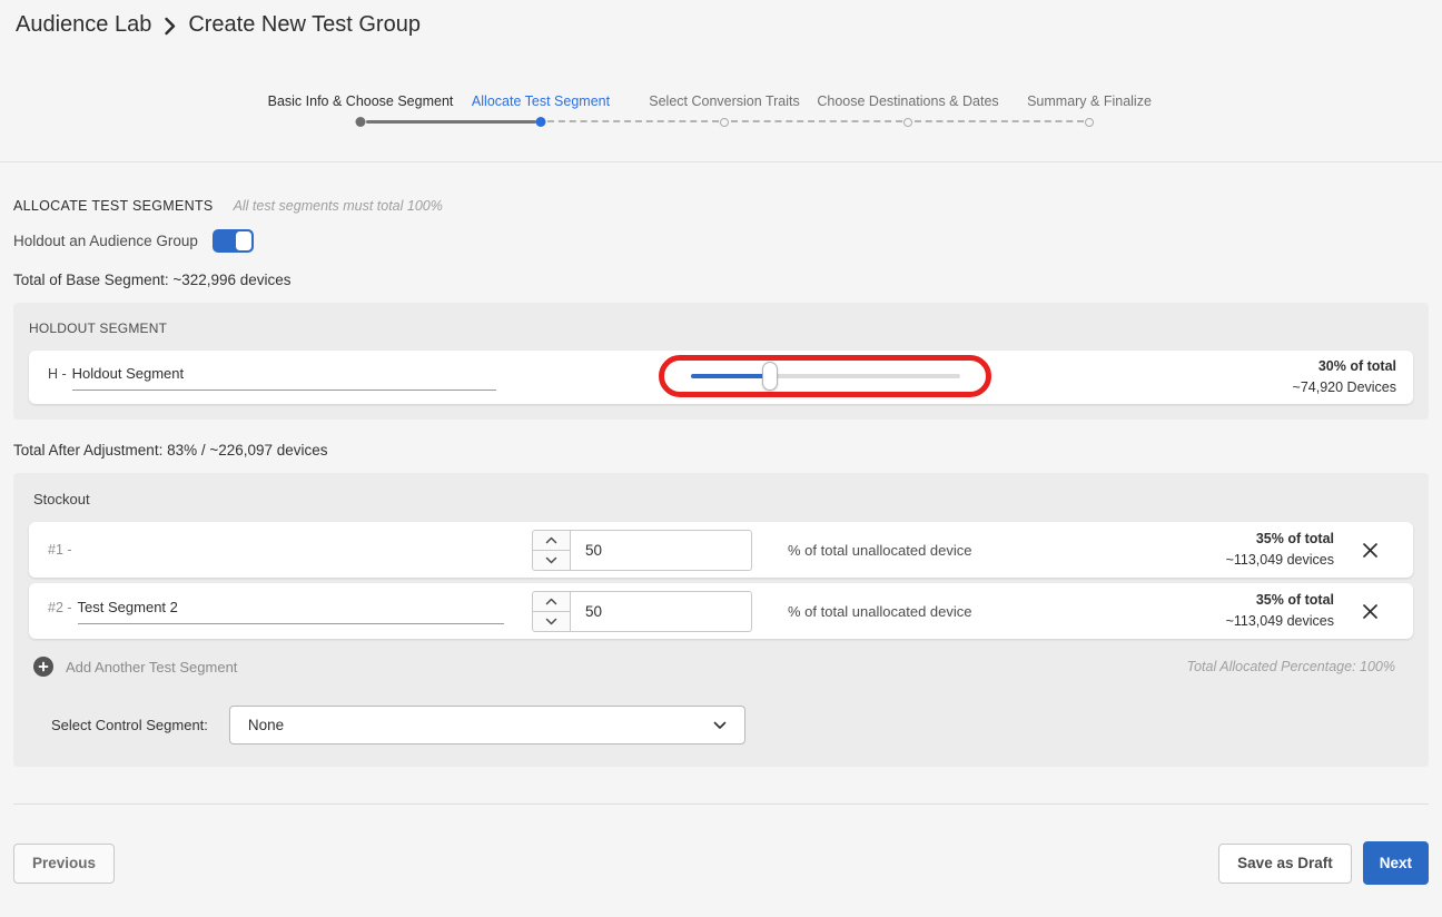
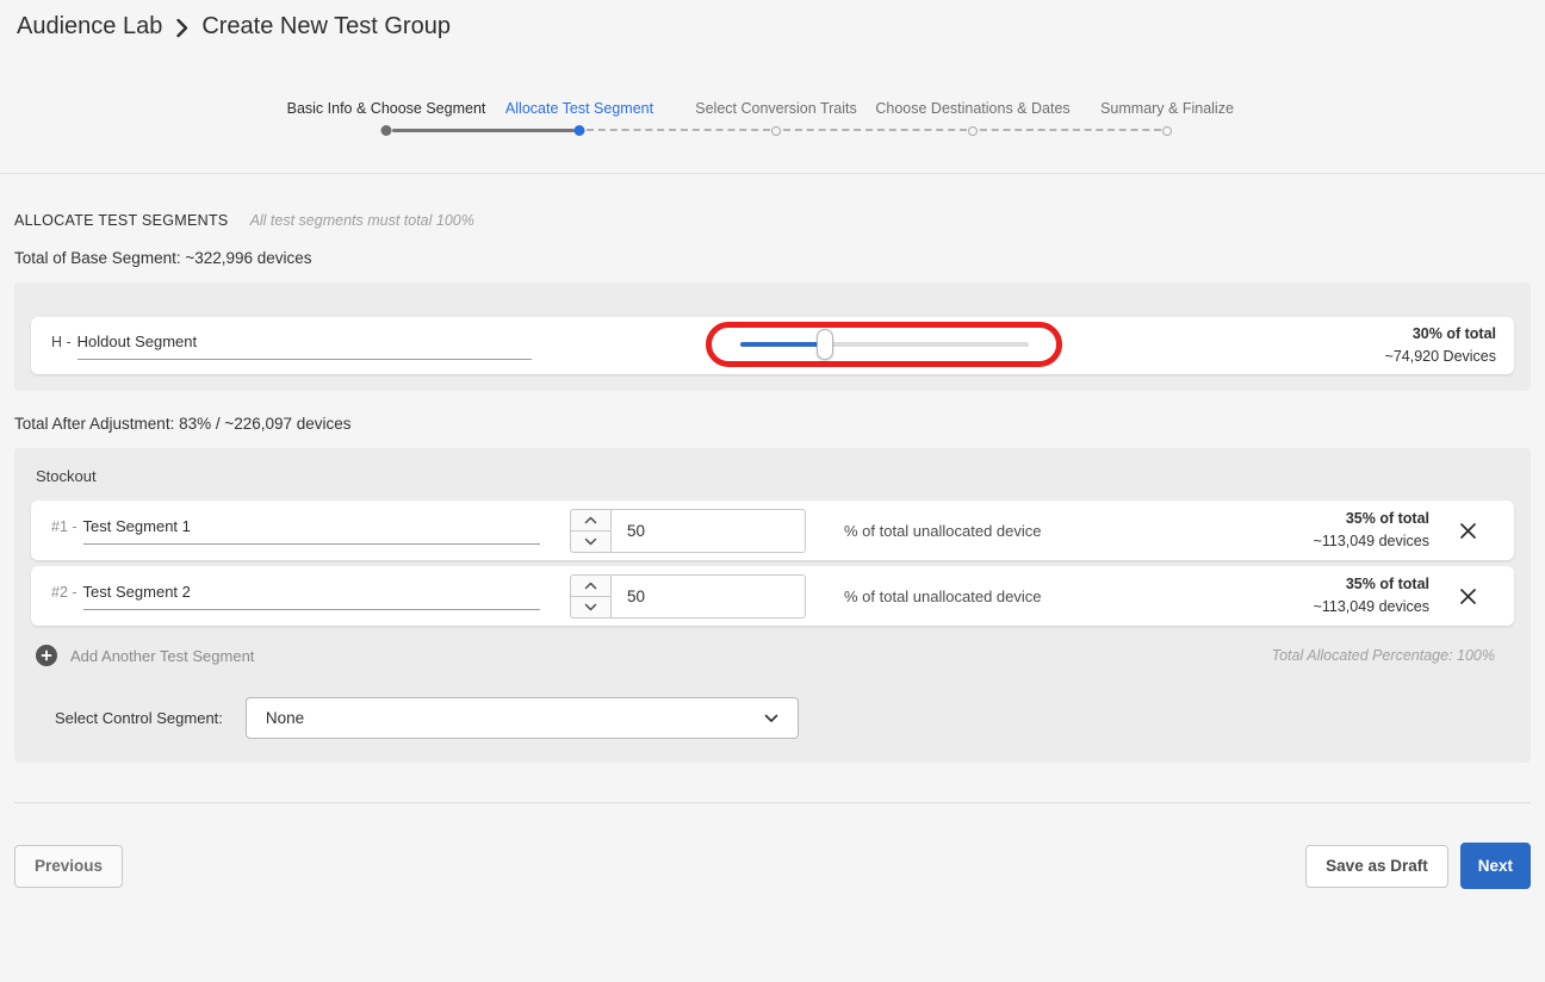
  Audience Lab
  Create New Test Group
  Basic Info & Choose Segment
  Allocate Test Segment
  Select Conversion Traits
  Choose Destinations & Dates
  Summary & Finalize
  ALLOCATE TEST SEGMENTS
  All test segments must total 100%
- Holdout an Audience Group
  Total of Base Segment: ~322,996 devices
- HOLDOUT SEGMENT
  H -
  Holdout Segment
  30% of total
  ~74,920 Devices
  Total After Adjustment: 83% / ~226,097 devices
  Stockout
  #1 -
+ Test Segment 1
  50
  % of total unallocated device
  35% of total
  ~113,049 devices
  #2 -
  Test Segment 2
  50
  % of total unallocated device
  35% of total
  ~113,049 devices
  Add Another Test Segment
  Total Allocated Percentage: 100%
  Select Control Segment:
  None
  Previous
  Save as Draft
  Next
